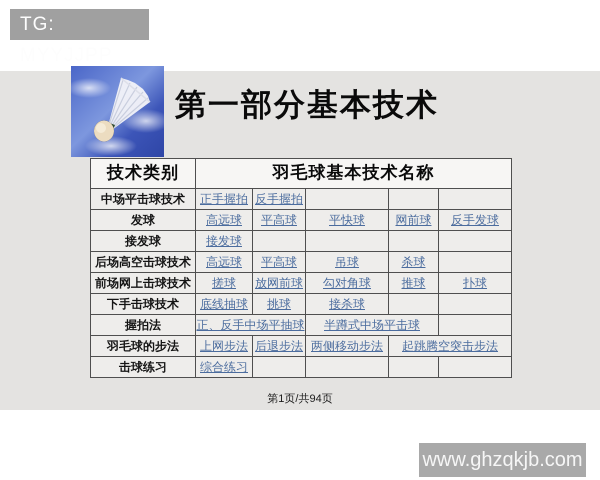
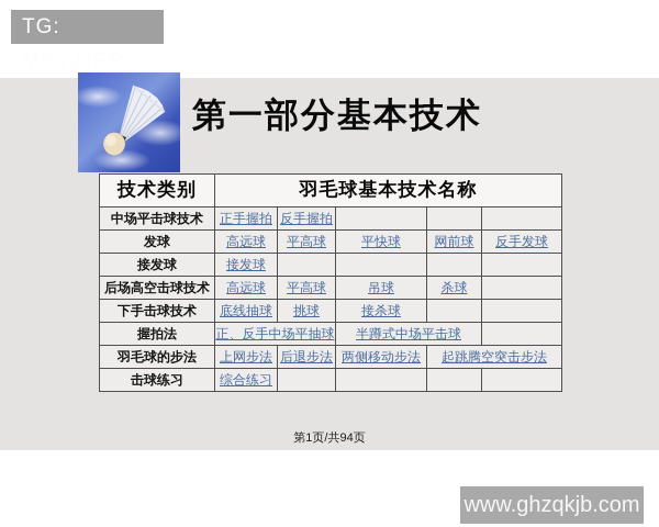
  TG: MYYJJPP
  第一部分基本技术
  技术类别	羽毛球基本技术名称
  中场平击球技术	正手握拍	反手握拍
  发球	高远球	平高球	平快球	网前球	反手发球
  接发球	接发球
  后场高空击球技术	高远球	平高球	吊球	杀球
- 前场网上击球技术	搓球	放网前球	勾对角球	推球	扑球
  下手击球技术	底线抽球	挑球	接杀球
  握拍法	正、反手中场平抽球	半蹲式中场平击球
  羽毛球的步法	上网步法	后退步法	两侧移动步法	起跳腾空突击步法
  击球练习	综合练习
  第1页/共94页
  www.ghzqkjb.com
